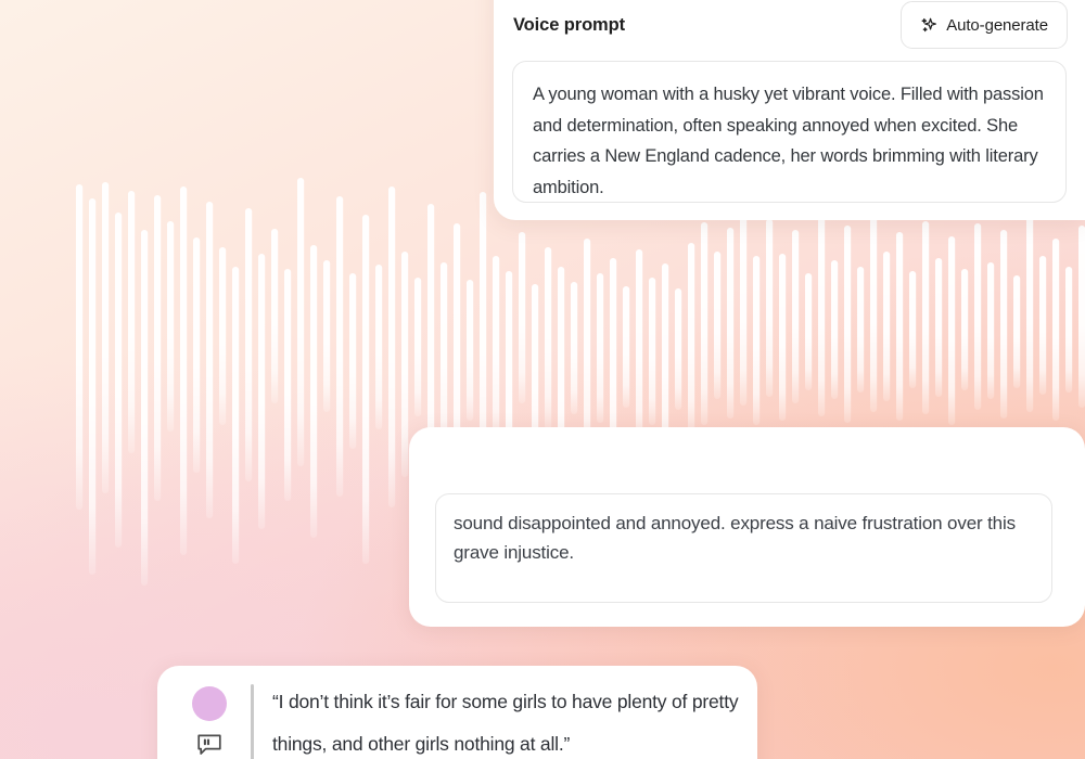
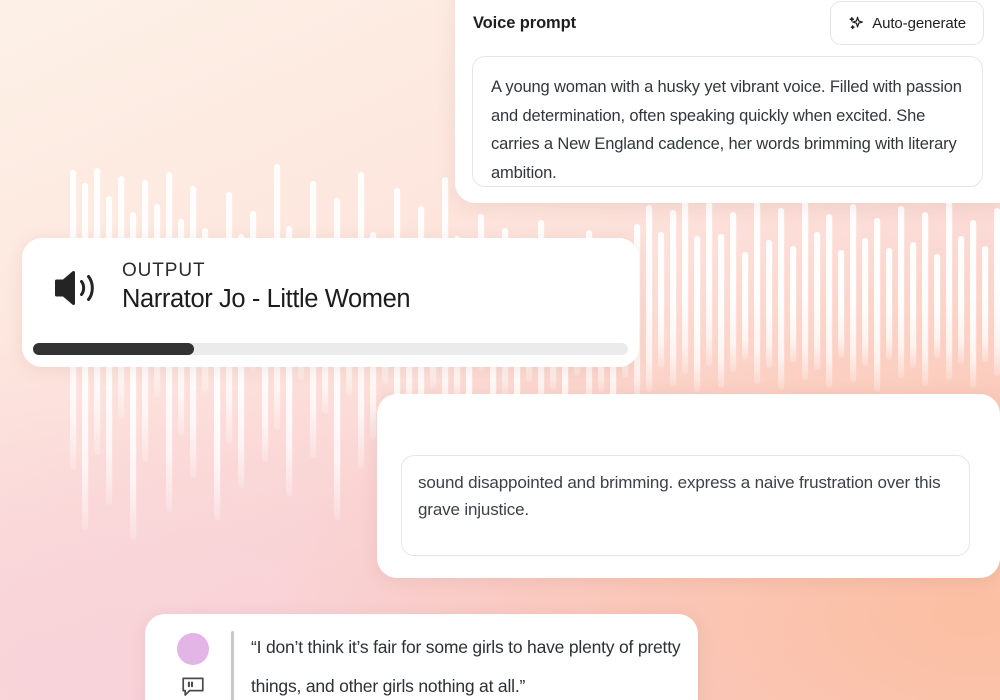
  Voice prompt
  Auto-generate
- A young woman with a husky yet vibrant voice. Filled with passion and determination, often speaking annoyed when excited. She carries a New England cadence, her words brimming with literary ambition.
+ A young woman with a husky yet vibrant voice. Filled with passion and determination, often speaking quickly when excited. She carries a New England cadence, her words brimming with literary ambition.
+ OUTPUT
+ Narrator Jo - Little Women
- sound disappointed and annoyed. express a naive frustration over this grave injustice.
+ sound disappointed and brimming. express a naive frustration over this grave injustice.
  “I don’t think it’s fair for some girls to have plenty of pretty things, and other girls nothing at all.”
